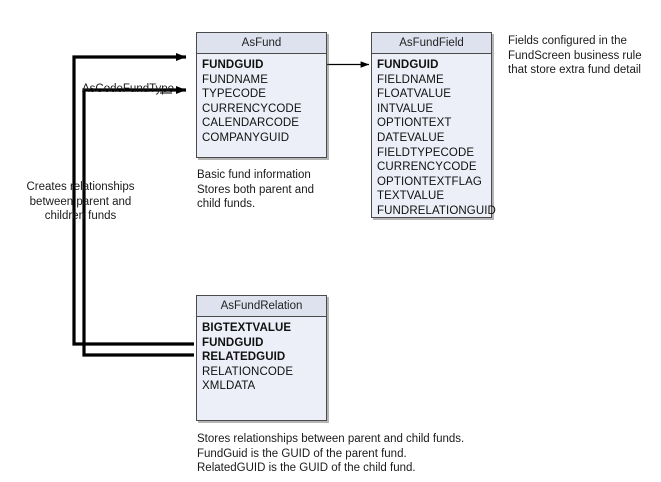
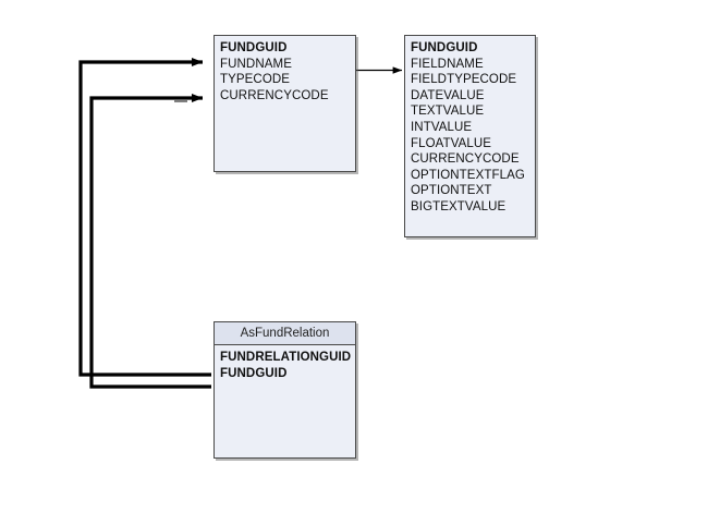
- AsFund
  FUNDGUID
  FUNDNAME
  TYPECODE
  CURRENCYCODE
- CALENDARCODE
- COMPANYGUID
- AsFundField
  FUNDGUID
  FIELDNAME
- FLOATVALUE
+ FIELDTYPECODE
- INTVALUE
+ DATEVALUE
- OPTIONTEXT
+ TEXTVALUE
- DATEVALUE
+ INTVALUE
- FIELDTYPECODE
+ FLOATVALUE
  CURRENCYCODE
  OPTIONTEXTFLAG
- TEXTVALUE
+ OPTIONTEXT
- FUNDRELATIONGUID
+ BIGTEXTVALUE
  AsFundRelation
- BIGTEXTVALUE
+ FUNDRELATIONGUID
  FUNDGUID
- RELATEDGUID
- RELATIONCODE
- XMLDATA
- Basic fund information
- Stores both parent and
- child funds.
- Fields configured in the FundScreen business rule that store extra fund detail
- Stores relationships between parent and child funds.
- FundGuid is the GUID of the parent fund.
- RelatedGUID is the GUID of the child fund.
- Creates relationships between parent and children funds
- AsCodeFundType
